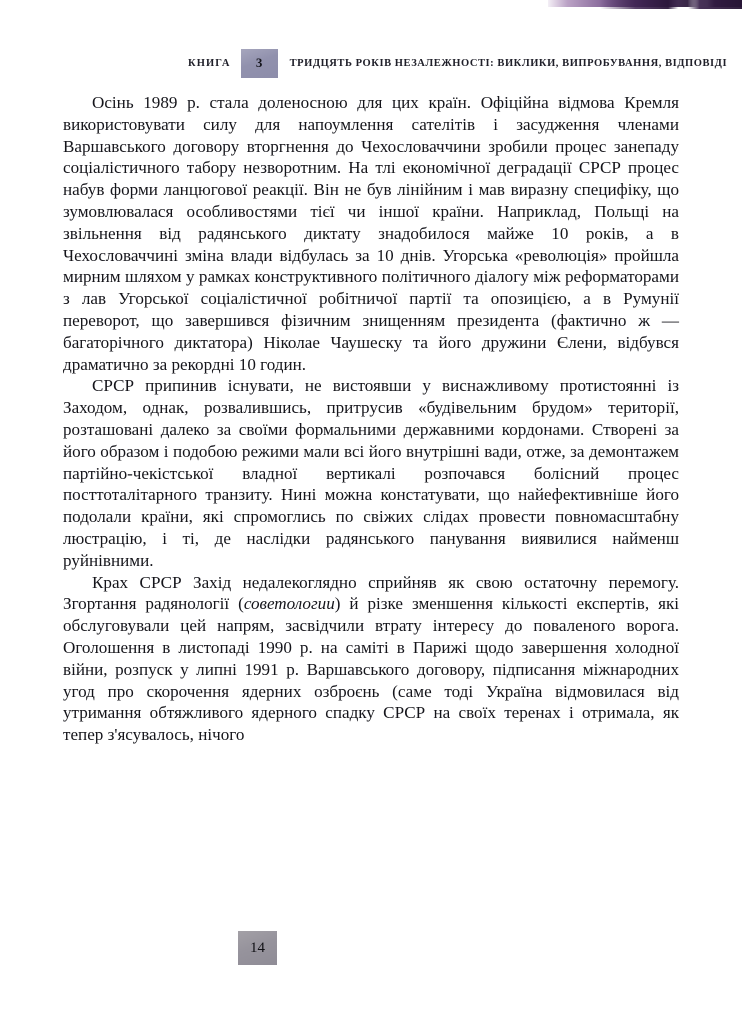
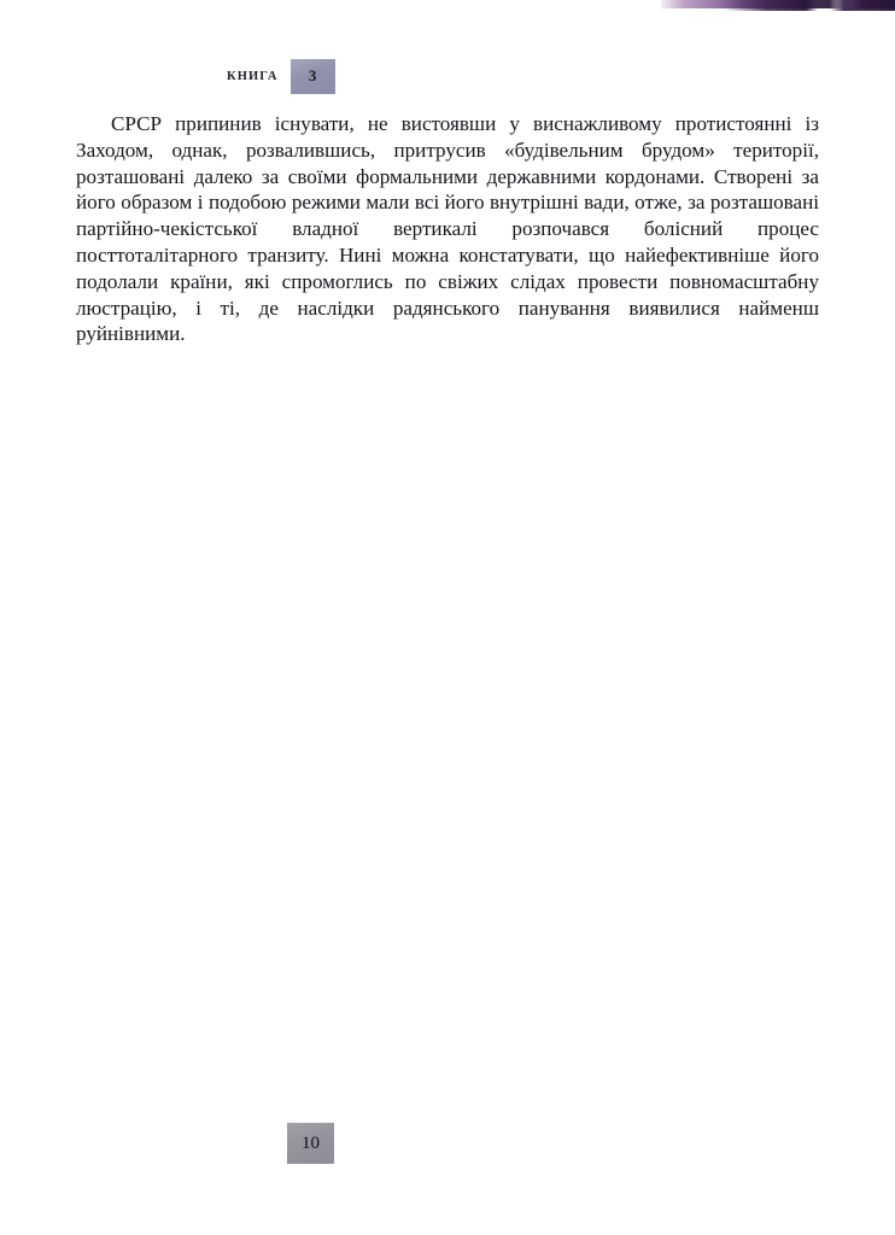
  КНИГА
  3
- ТРИДЦЯТЬ РОКІВ НЕЗАЛЕЖНОСТІ: ВИКЛИКИ, ВИПРОБУВАННЯ, ВІДПОВІДІ
- Осінь 1989 р. стала доленосною для цих країн. Офіційна відмова Кремля використовувати силу для напоумлення сателітів і засудження членами Варшавського договору вторгнення до Чехословаччини зробили процес занепаду соціалістичного табору незворотним. На тлі економічної деградації СРСР процес набув форми ланцюгової реакції. Він не був лінійним і мав виразну специфіку, що зумовлювалася особливостями тієї чи іншої країни. Наприклад, Польщі на звільнення від радянського диктату знадобилося майже 10 років, а в Чехословаччині зміна влади відбулась за 10 днів. Угорська «революція» пройшла мирним шляхом у рамках конструктивного політичного діалогу між реформаторами з лав Угорської соціалістичної робітничої партії та опозицією, а в Румунії переворот, що завершився фізичним знищенням президента (фактично ж — багаторічного диктатора) Ніколае Чаушеску та його дружини Єлени, відбувся драматично за рекордні 10 годин.
- СРСР припинив існувати, не вистоявши у виснажливому протистоянні із Заходом, однак, розвалившись, притрусив «будівельним брудом» території, розташовані далеко за своїми формальними державними кордонами. Створені за його образом і подобою режими мали всі його внутрішні вади, отже, за демонтажем партійно-чекістської владної вертикалі розпочався болісний процес посттоталітарного транзиту. Нині можна констатувати, що найефективніше його подолали країни, які спромоглись по свіжих слідах провести повномасштабну люстрацію, і ті, де наслідки радянського панування виявилися найменш руйнівними.
+ СРСР припинив існувати, не вистоявши у виснажливому протистоянні із Заходом, однак, розвалившись, притрусив «будівельним брудом» території, розташовані далеко за своїми формальними державними кордонами. Створені за його образом і подобою режими мали всі його внутрішні вади, отже, за розташовані партійно-чекістської владної вертикалі розпочався болісний процес посттоталітарного транзиту. Нині можна констатувати, що найефективніше його подолали країни, які спромоглись по свіжих слідах провести повномасштабну люстрацію, і ті, де наслідки радянського панування виявилися найменш руйнівними.
- Крах СРСР Захід недалекоглядно сприйняв як свою остаточну перемогу. Згортання радянології (советологии) й різке зменшення кількості експертів, які обслуговували цей напрям, засвідчили втрату інтересу до поваленого ворога. Оголошення в листопаді 1990 р. на саміті в Парижі щодо завершення холодної війни, розпуск у липні 1991 р. Варшавського договору, підписання міжнародних угод про скорочення ядерних озброєнь (саме тоді Україна відмовилася від утримання обтяжливого ядерного спадку СРСР на своїх теренах і отримала, як тепер з'ясувалось, нічого
- 14
+ 10
